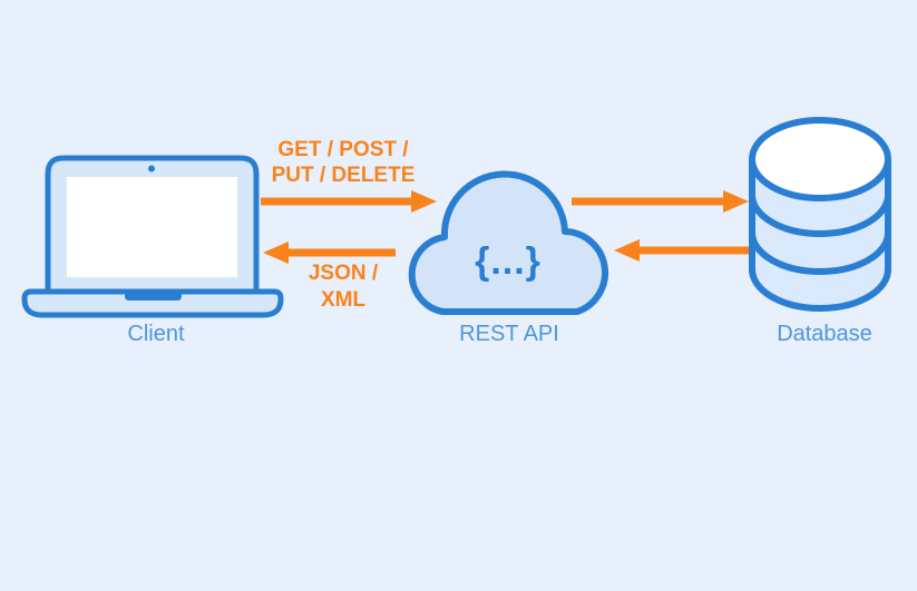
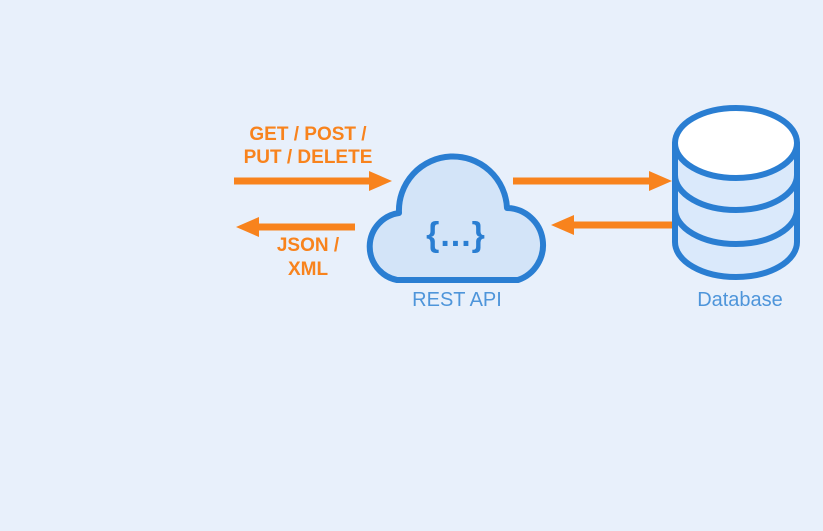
- Client
  GET / POST /
  PUT / DELETE
  JSON /
  XML
  {...}
  REST API
  Database
